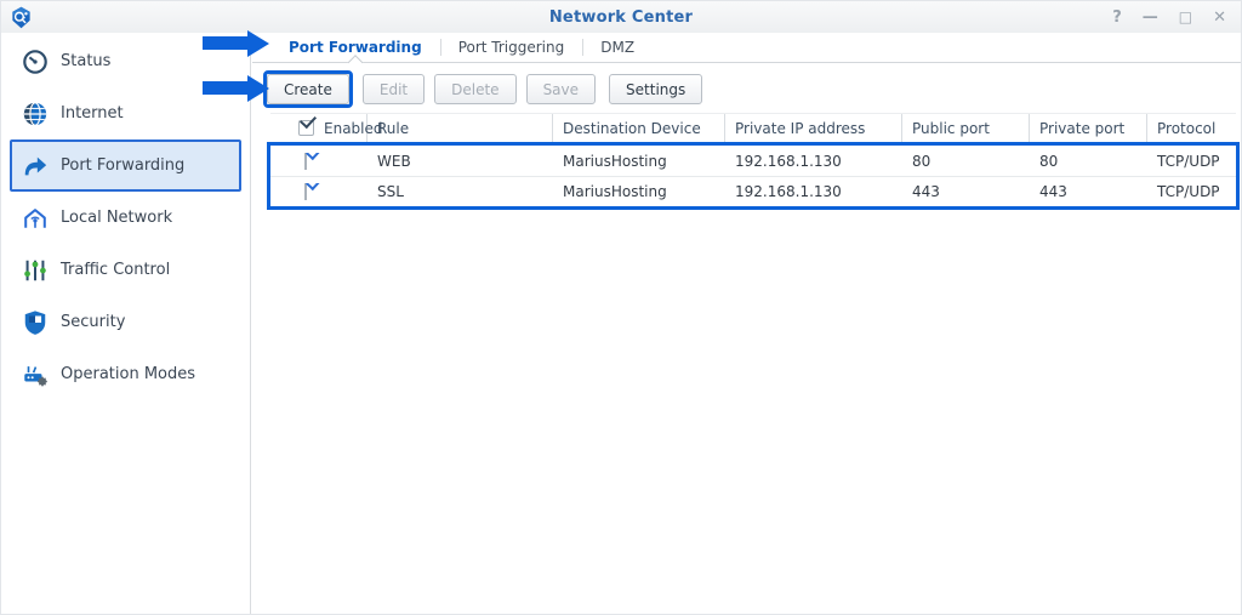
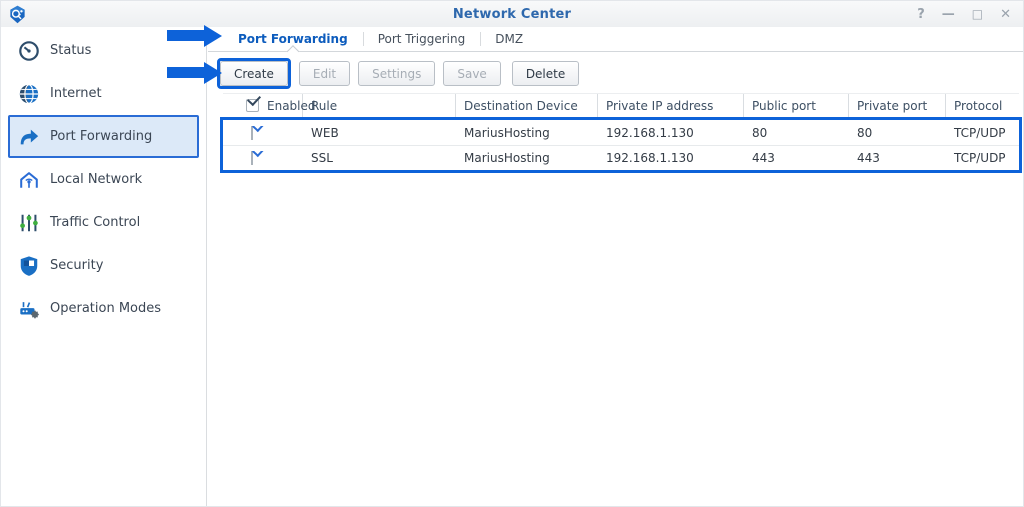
  Network Center
  ?
  —
  □
  ✕
  Status
  Internet
  Port Forwarding
  Local Network
  Traffic Control
  Security
  Operation Modes
  Port Forwarding
  Port Triggering
  DMZ
  Create
  Edit
- Delete
+ Settings
  Save
- Settings
+ Delete
  Enabled
  Rule
  Destination Device
  Private IP address
  Public port
  Private port
  Protocol
  WEB
  MariusHosting
  192.168.1.130
  80
  80
  TCP/UDP
  SSL
  MariusHosting
  192.168.1.130
  443
  443
  TCP/UDP
